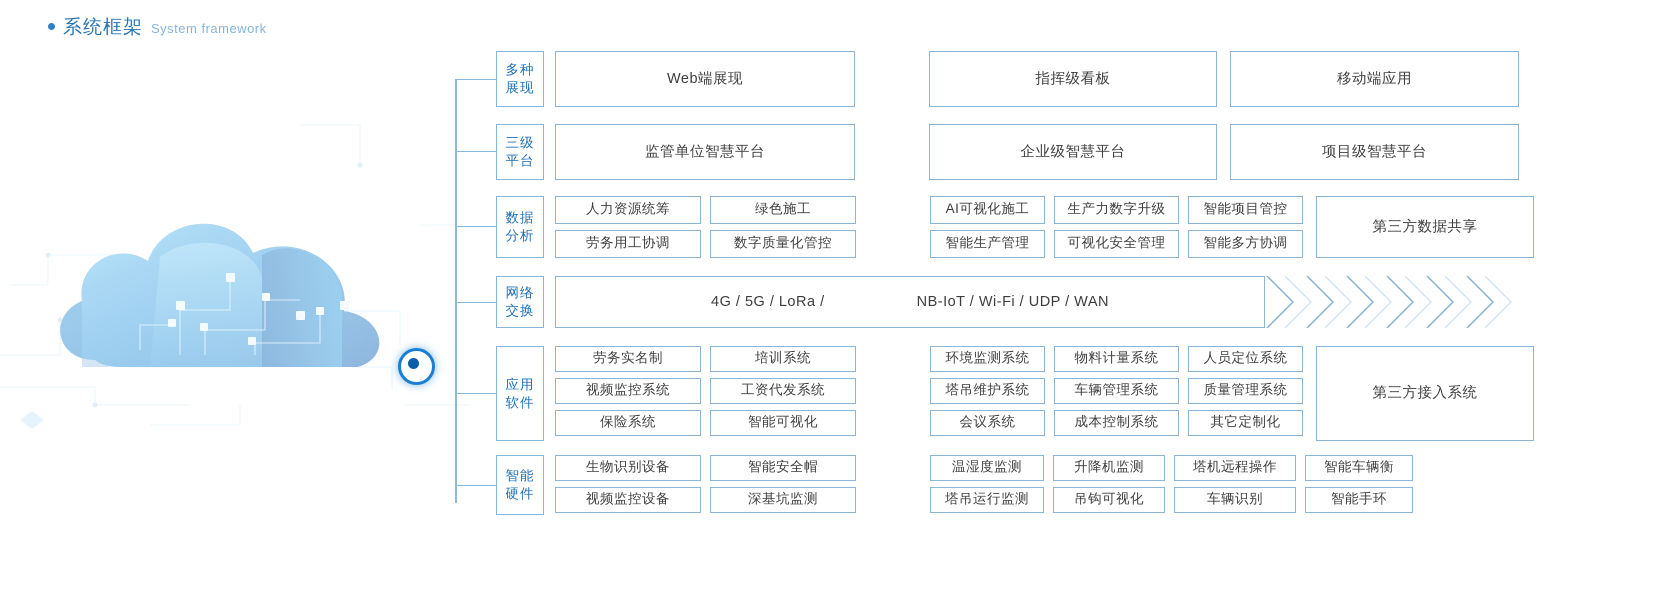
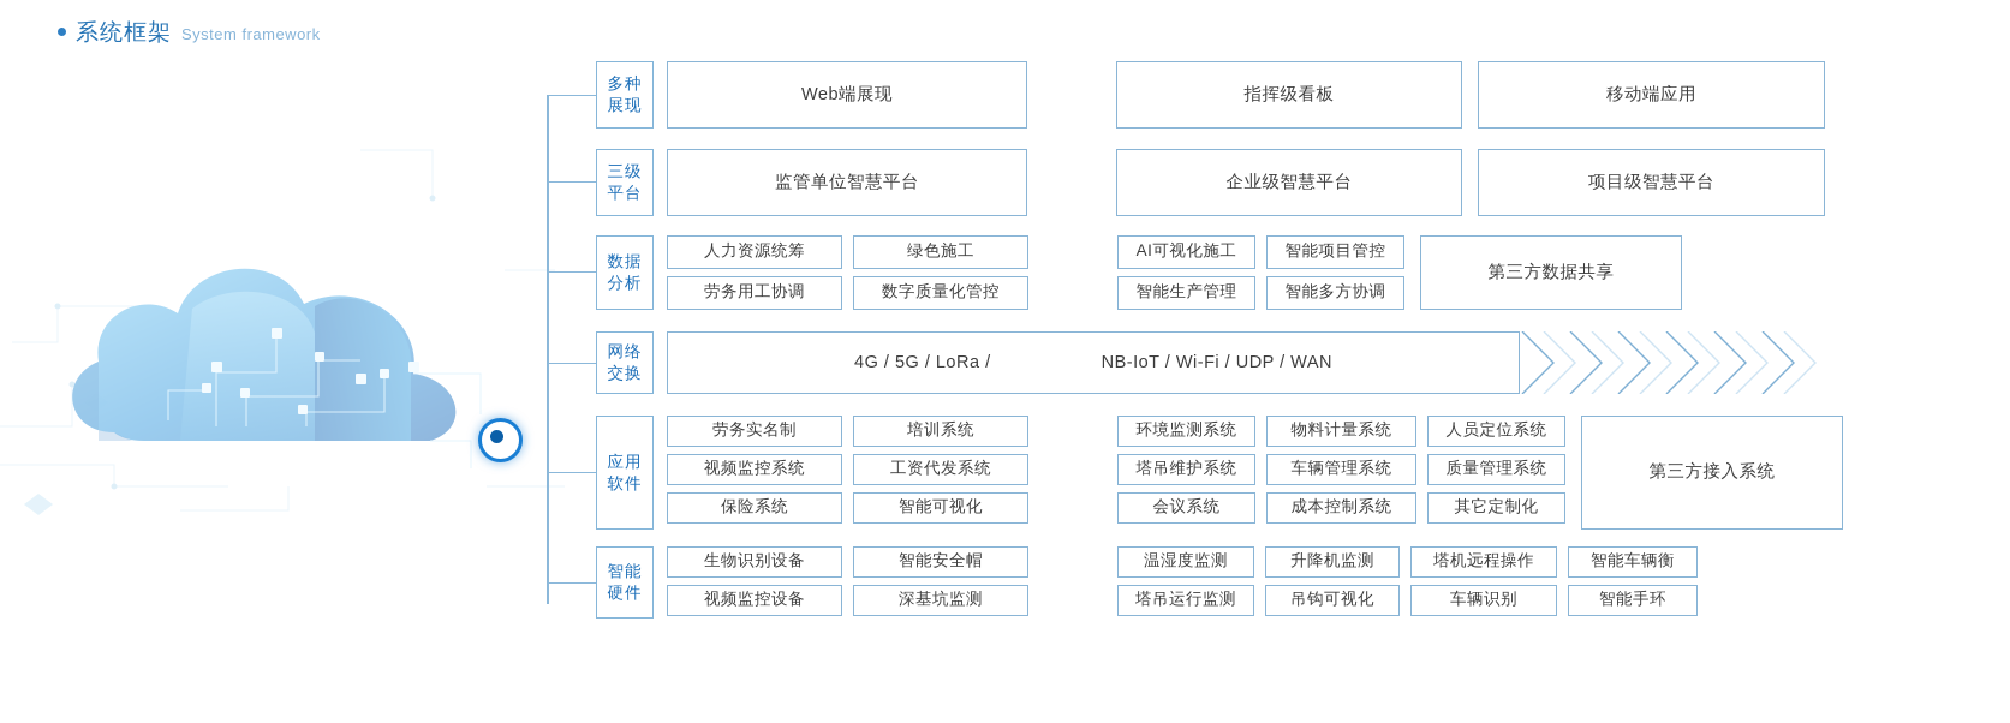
  系统框架
  System framework
  多种
  展现
  Web端展现
  指挥级看板
  移动端应用
  三级
  平台
  监管单位智慧平台
  企业级智慧平台
  项目级智慧平台
  数据
  分析
  人力资源统筹
  劳务用工协调
  绿色施工
  数字质量化管控
  AI可视化施工
  智能生产管理
- 生产力数字升级
- 可视化安全管理
  智能项目管控
  智能多方协调
  第三方数据共享
  网络
  交换
  4G / 5G / LoRa /
  NB-IoT / Wi-Fi / UDP / WAN
  应用
  软件
  劳务实名制
  视频监控系统
  保险系统
  培训系统
  工资代发系统
  智能可视化
  环境监测系统
  塔吊维护系统
  会议系统
  物料计量系统
  车辆管理系统
  成本控制系统
  人员定位系统
  质量管理系统
  其它定制化
  第三方接入系统
  智能
  硬件
  生物识别设备
  视频监控设备
  智能安全帽
  深基坑监测
  温湿度监测
  塔吊运行监测
  升降机监测
  吊钩可视化
  塔机远程操作
  车辆识别
  智能车辆衡
  智能手环
